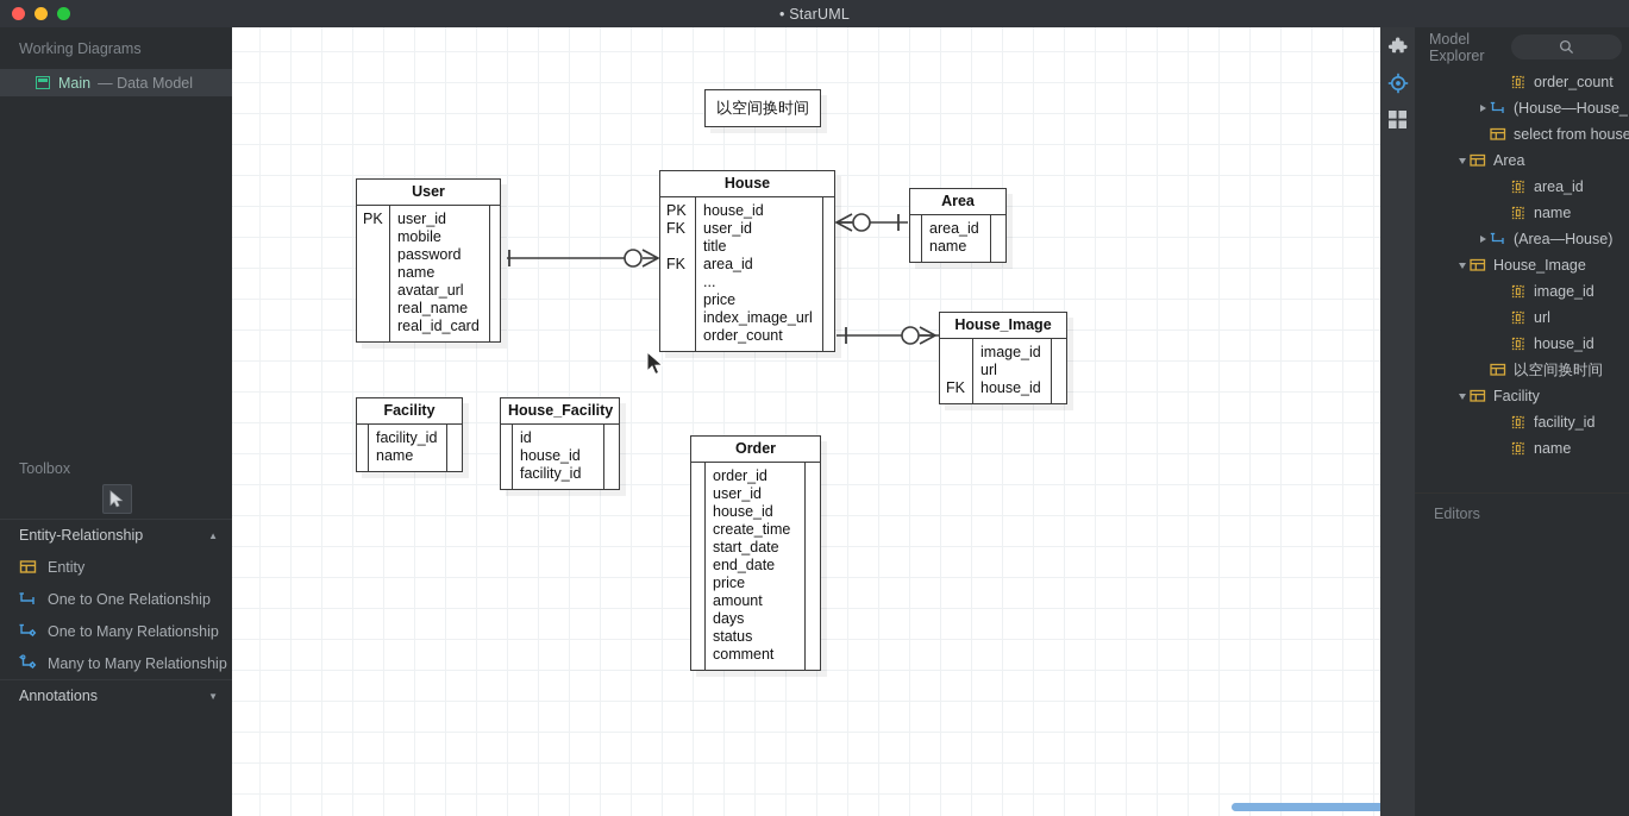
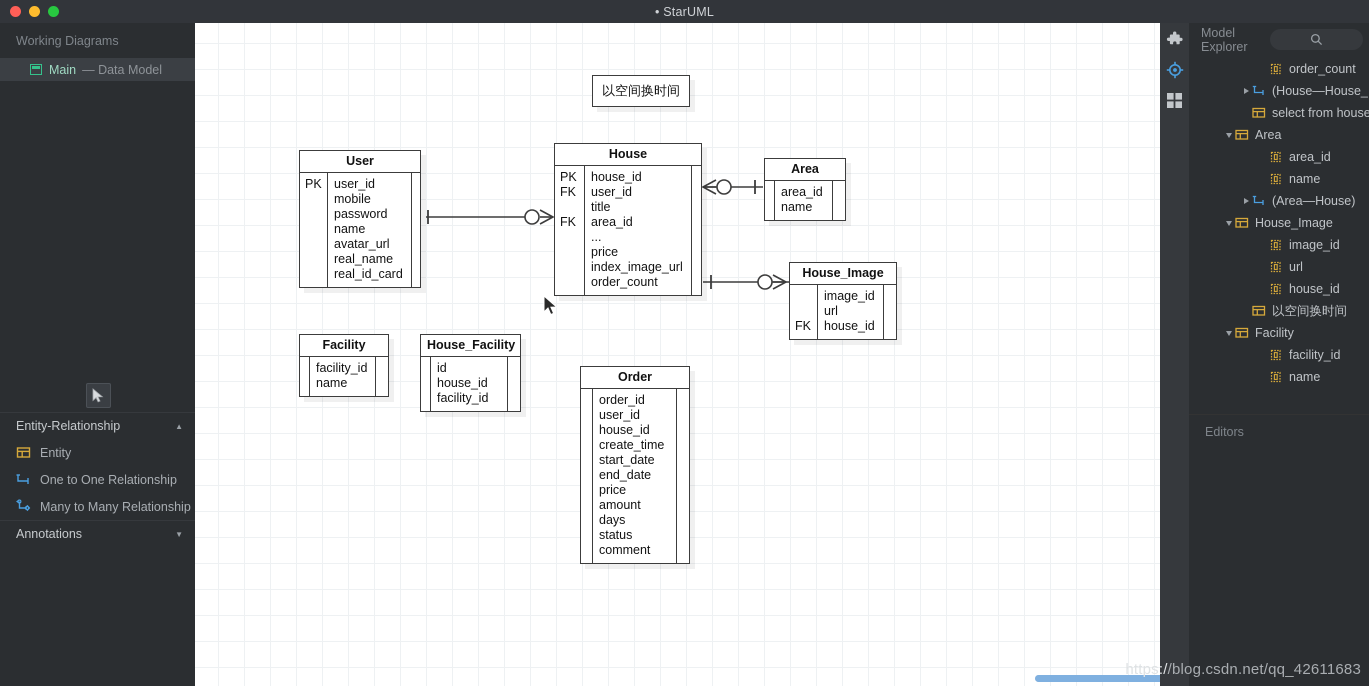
  • StarUML
  Working Diagrams
  Main
  — Data Model
- Toolbox
  Entity-Relationship
  ▲
  Entity
  One to One Relationship
- One to Many Relationship
  Many to Many Relationship
  Annotations
  ▼
  以空间换时间
  User
  PK
  user_id
  mobile
  password
  name
  avatar_url
  real_name
  real_id_card
  House
  PK
  FK
  FK
  house_id
  user_id
  title
  area_id
  ...
  price
  index_image_url
  order_count
  Area
  area_id
  name
  House_Image
  FK
  image_id
  url
  house_id
  Facility
  facility_id
  name
  House_Facility
  id
  house_id
  facility_id
  Order
  order_id
  user_id
  house_id
  create_time
  start_date
  end_date
  price
  amount
  days
  status
  comment
  Model Explorer
  order_count
  select from house
  Area
  area_id
  name
  (Area—House)
  House_Image
  image_id
  url
  house_id
  以空间换时间
  Facility
  facility_id
  name
  Editors
+ https://blog.csdn.net/qq_42611683
